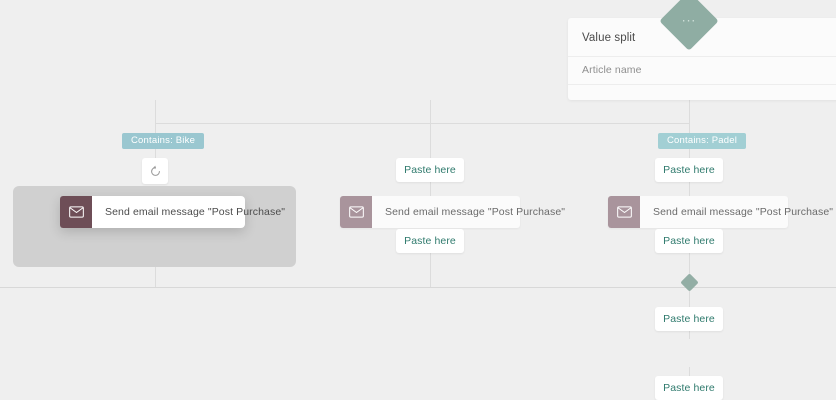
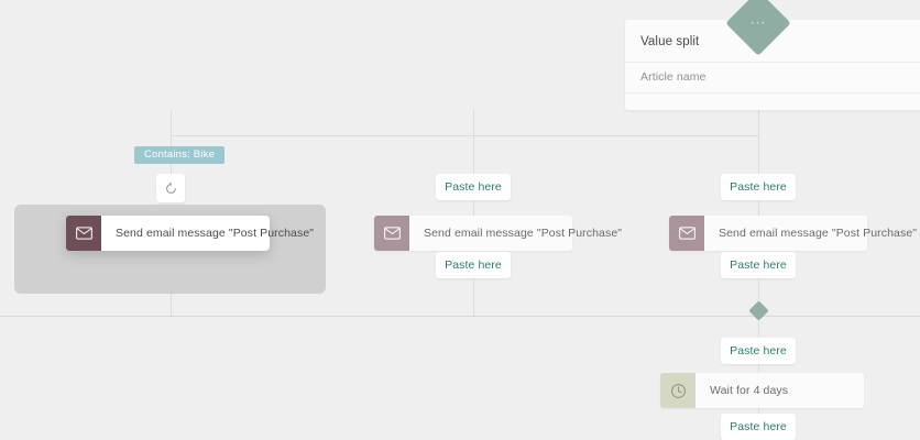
  Value split
  Article name
  Contains: Bike
- Contains: Padel
  Send email message "Post Purchase"
  Paste here
  Send email message "Post Purchase"
  Paste here
  Paste here
  Send email message "Post Purchase"
  Paste here
  Paste here
+ Wait for 4 days
  Paste here
